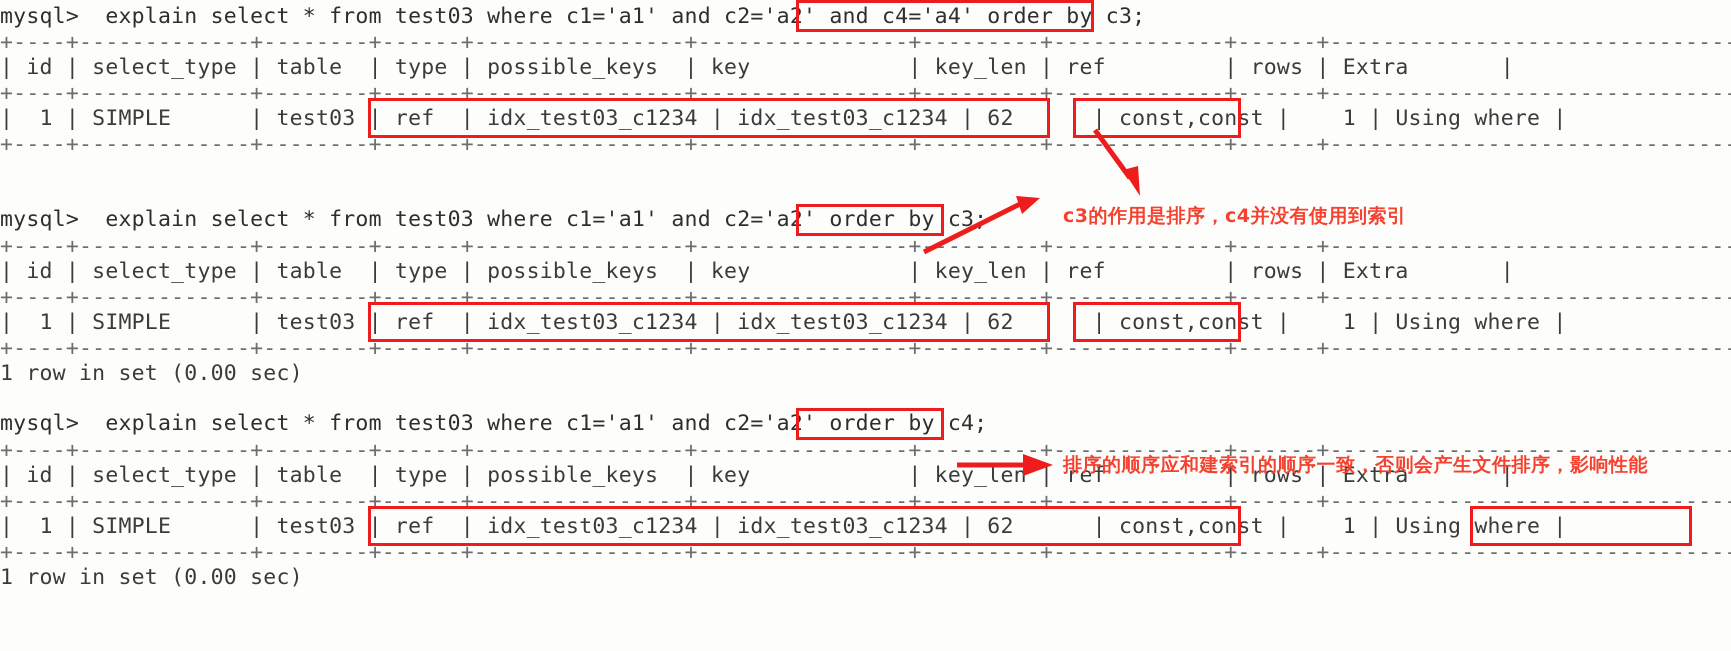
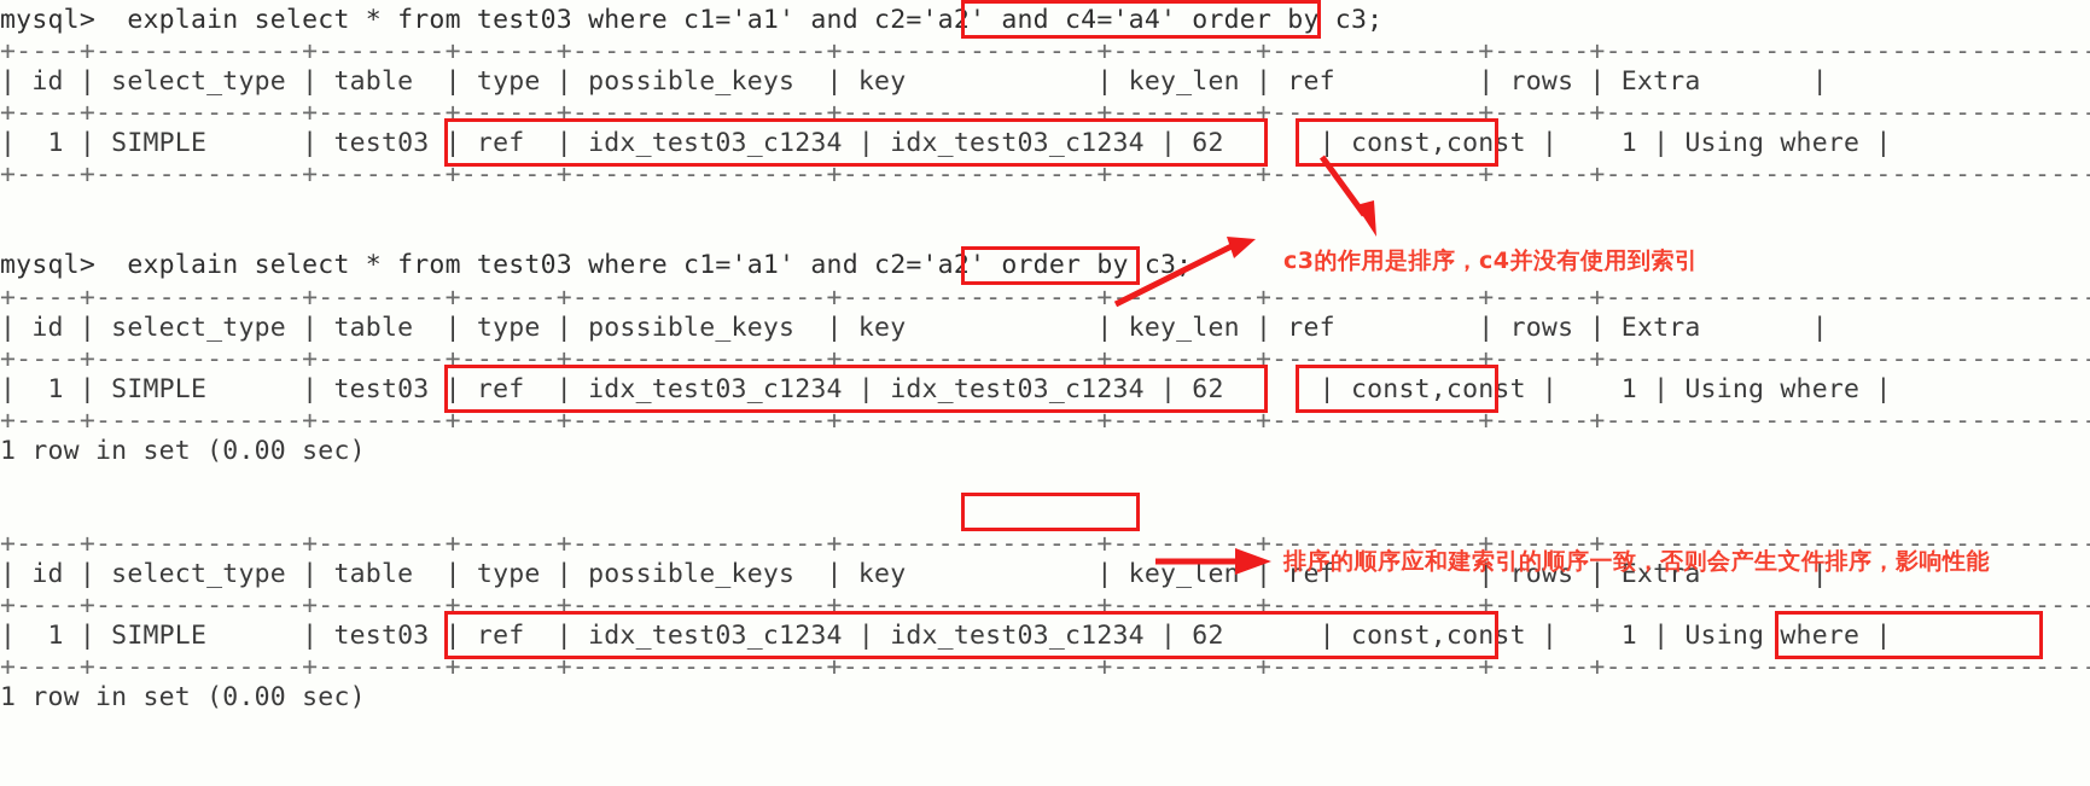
  mysql> explain select * from test03 where c1='a1' and c2='a2' and c4='a4' order by c3;
  +----+-------------+--------+------+----------------+----------------+---------+-------------+------+------------------------------
  | id | select_type | table | type | possible_keys | key | key_len | ref | rows | Extra |
  +----+-------------+--------+------+----------------+----------------+---------+-------------+------+------------------------------
  | 1 | SIMPLE | test03 | ref | idx_test03_c1234 | idx_test03_c1234 | 62 | const,const | 1 | Using where |
  +----+-------------+--------+------+----------------+----------------+---------+-------------+------+------------------------------
  mysql> explain select * from test03 where c1='a1' and c2='a2' order by c3;
  +----+-------------+--------+------+----------------+----------------+---------+-------------+------+------------------------------
  | id | select_type | table | type | possible_keys | key | key_len | ref | rows | Extra |
  +----+-------------+--------+------+----------------+----------------+---------+-------------+------+------------------------------
  | 1 | SIMPLE | test03 | ref | idx_test03_c1234 | idx_test03_c1234 | 62 | const,const | 1 | Using where |
  +----+-------------+--------+------+----------------+----------------+---------+-------------+------+------------------------------
  1 row in set (0.00 sec)
- mysql> explain select * from test03 where c1='a1' and c2='a2' order by c4;
  +----+-------------+--------+------+----------------+----------------+---------+-------------+------+------------------------------
  | id | select_type | table | type | possible_keys | key | key_len | ref | rows | Extra |
  +----+-------------+--------+------+----------------+----------------+---------+-------------+------+------------------------------
  | 1 | SIMPLE | test03 | ref | idx_test03_c1234 | idx_test03_c1234 | 62 | const,const | 1 | Using where |
  +----+-------------+--------+------+----------------+----------------+---------+-------------+------+------------------------------
  1 row in set (0.00 sec)
  c3的作用是排序，c4并没有使用到索引
  排序的顺序应和建索引的顺序一致，否则会产生文件排序，影响性能
